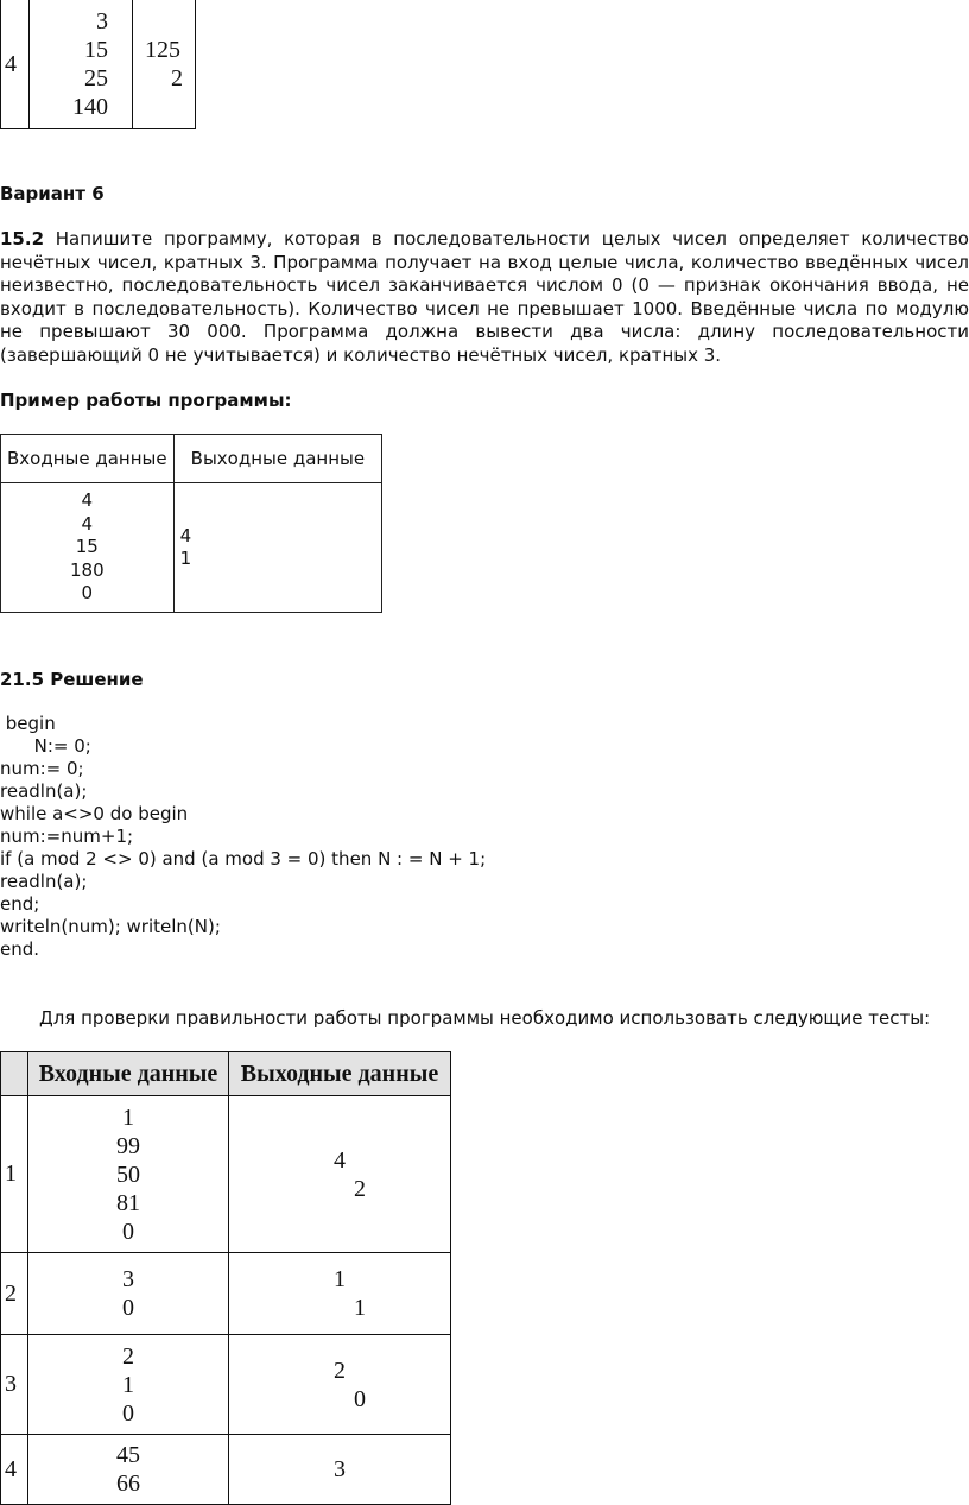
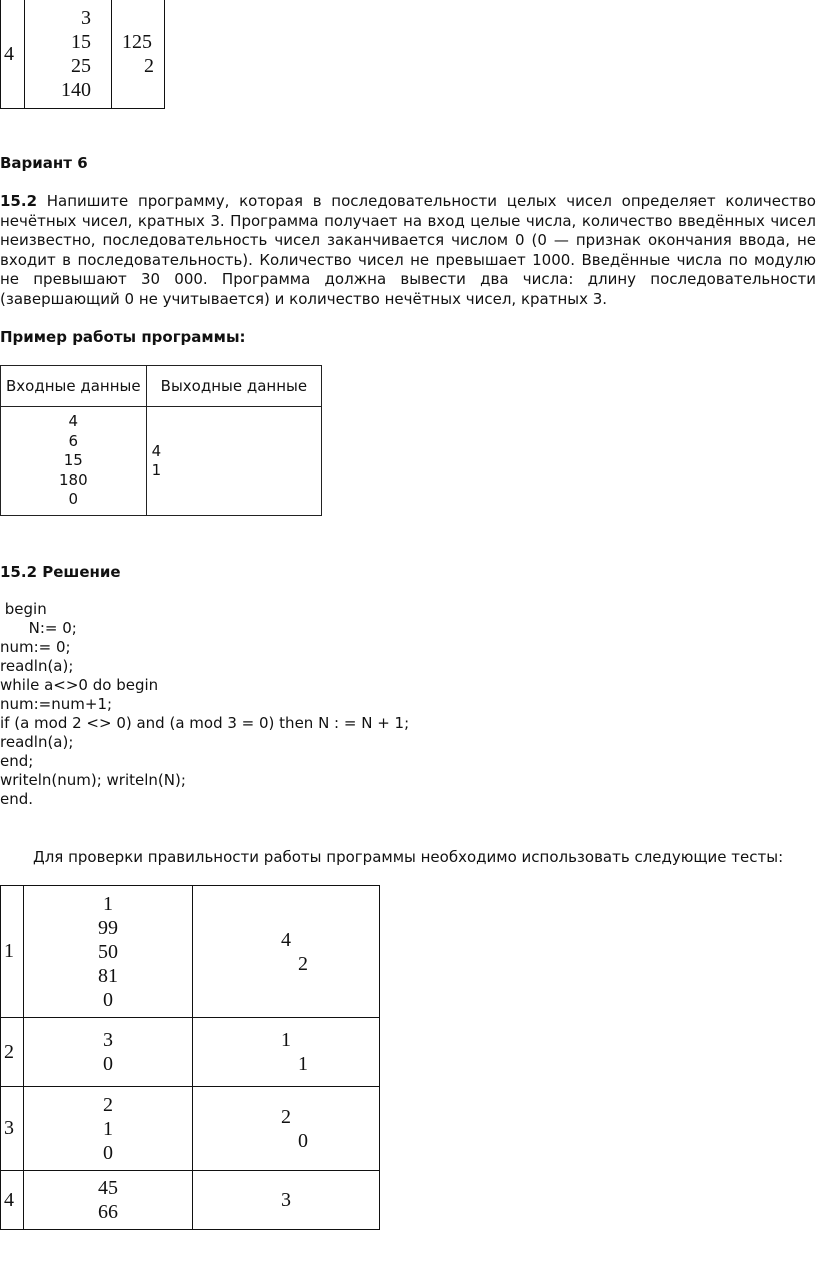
  4	3 15 25 140	125 2
  Вариант 6
  15.2 Напишите программу, которая в последовательности целых чисел определяет количество нечётных чисел, кратных 3. Программа получает на вход целые числа, количество введённых чисел неизвестно, последовательность чисел заканчивается числом 0 (0 — признак окончания ввода, не входит в последовательность). Количество чисел не превышает 1000. Введённые числа по модулю не превышают 30 000. Программа должна вывести два числа: длину последовательности (завершающий 0 не учитывается) и количество нечётных чисел, кратных 3.
  Пример работы программы:
  Входные данные	Выходные данные
- 4 4 15 180 0	4 1
+ 4 6 15 180 0	4 1
- 21.5 Решение
+ 15.2 Решение
  begin
  N:= 0;
  num:= 0;
  readln(a);
  while a<>0 do begin
  num:=num+1;
  if (a mod 2 <> 0) and (a mod 3 = 0) then N : = N + 1;
  readln(a);
  end;
  writeln(num); writeln(N);
  end.
  Для проверки правильности работы программы необходимо использовать следующие тесты:
- 	Входные данные	Выходные данные
  1	1 99 50 81 0	4 2
  2	3 0	1 1
  3	2 1 0	2 0
  4	45 66	3
